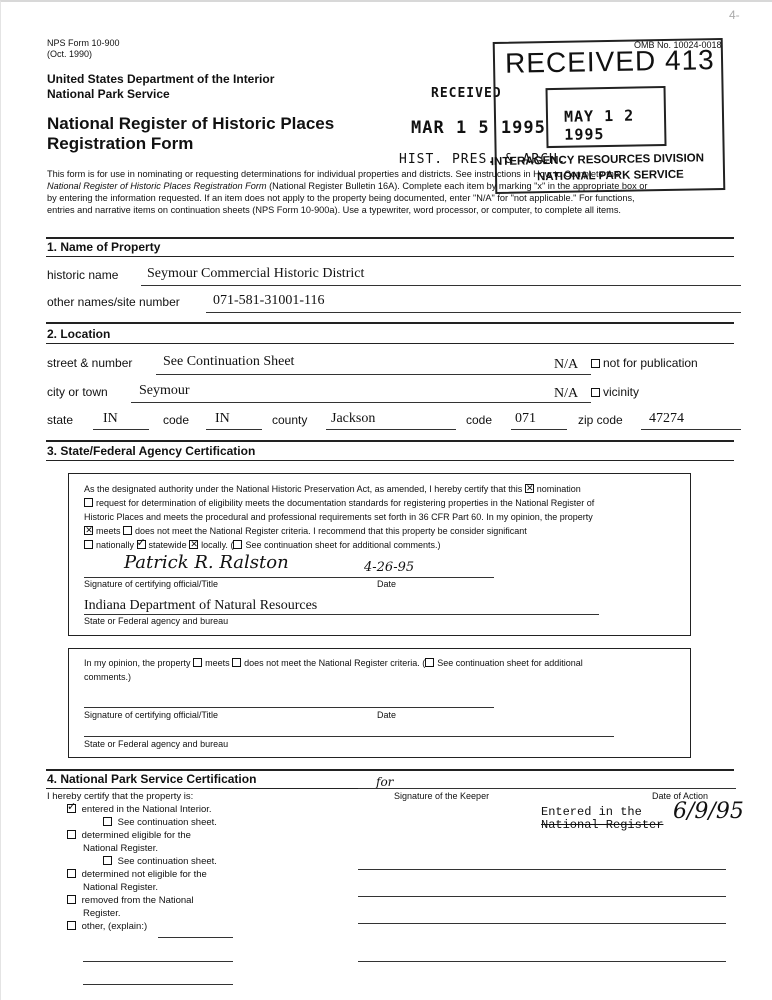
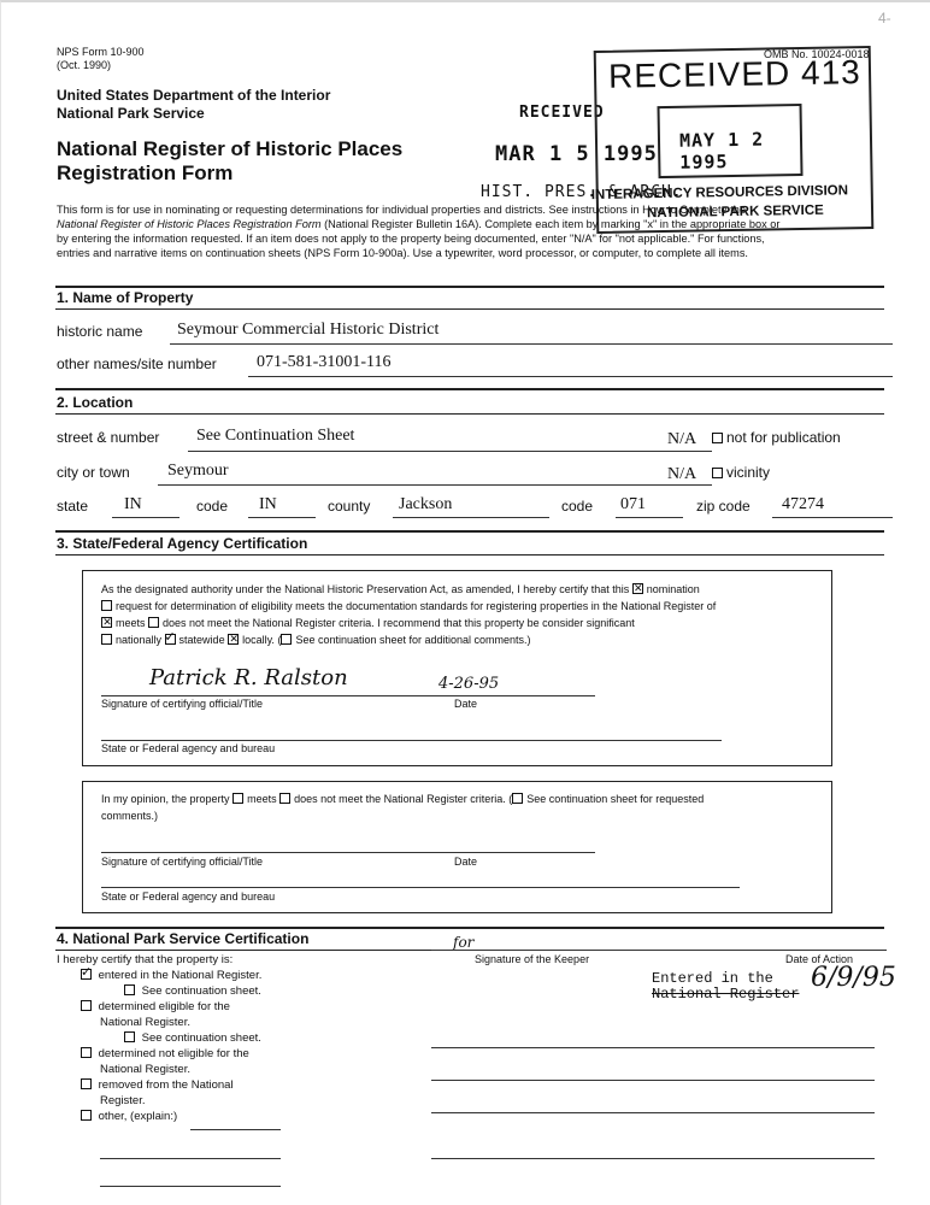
  NPS Form 10-900
  (Oct. 1990)
  OMB No. 10024-0018
  United States Department of the Interior
  National Park Service
  National Register of Historic Places
  Registration Form
  RECEIVED
  MAR 1 5 1995
  HIST. PRES. & ARCH.
  RECEIVED 413
  MAY 1 2 1995
  INTERAGENCY RESOURCES DIVISION
  NATIONAL PARK SERVICE
  4-
  This form is for use in nominating or requesting determinations for individual properties and districts. See instructions in How to Complete the
  National Register of Historic Places Registration Form (National Register Bulletin 16A). Complete each item by marking "x" in the appropriate box or
  by entering the information requested. If an item does not apply to the property being documented, enter "N/A" for "not applicable." For functions,
  entries and narrative items on continuation sheets (NPS Form 10-900a). Use a typewriter, word processor, or computer, to complete all items.
  1. Name of Property
  historic name
  Seymour Commercial Historic District
  other names/site number
  071-581-31001-116
  2. Location
  street & number
  See Continuation Sheet
  N/A
  not for publication
  city or town
  Seymour
  N/A
  vicinity
  state
  IN
  code
  IN
  county
  Jackson
  code
  071
  zip code
  47274
  3. State/Federal Agency Certification
  As the designated authority under the National Historic Preservation Act, as amended, I hereby certify that this nomination
  request for determination of eligibility meets the documentation standards for registering properties in the National Register of
- Historic Places and meets the procedural and professional requirements set forth in 36 CFR Part 60. In my opinion, the property
  meets does not meet the National Register criteria. I recommend that this property be consider significant
  nationally statewide locally. ( See continuation sheet for additional comments.)
  Patrick R. Ralston
  4-26-95
  Signature of certifying official/Title
  Date
- Indiana Department of Natural Resources
  State or Federal agency and bureau
- In my opinion, the property meets does not meet the National Register criteria. ( See continuation sheet for additional
+ In my opinion, the property meets does not meet the National Register criteria. ( See continuation sheet for requested
  comments.)
  Signature of certifying official/Title
  Date
  State or Federal agency and bureau
  4. National Park Service Certification
  I hereby certify that the property is:
- entered in the National Interior.
+ entered in the National Register.
  See continuation sheet.
  determined eligible for the
  National Register.
  See continuation sheet.
  determined not eligible for the
  National Register.
  removed from the National
  Register.
  other, (explain:)
  for
  Signature of the Keeper
  Date of Action
  Entered in the
  National Register
  6/9/95
